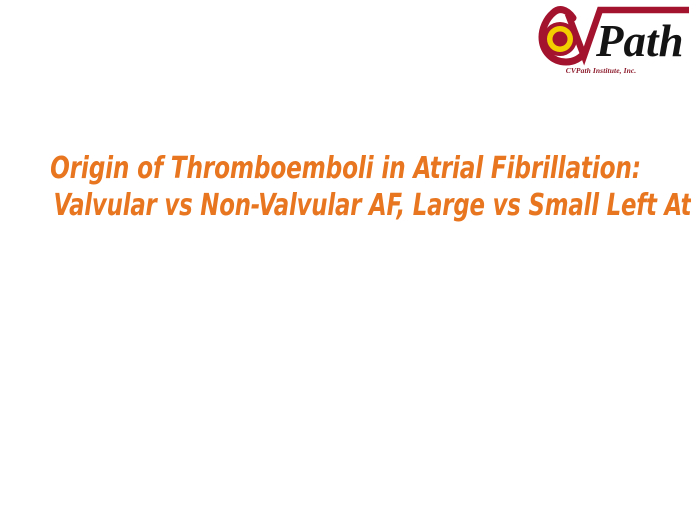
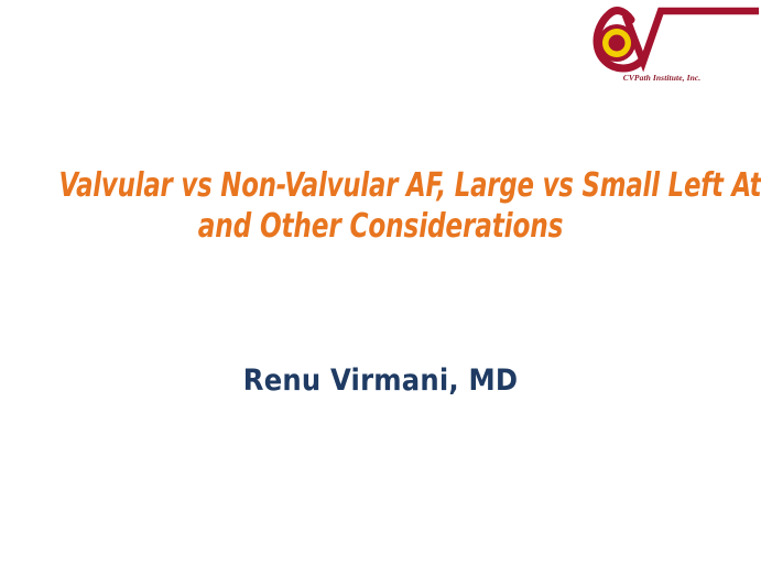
- Path
  CVPath Institute, Inc.
- Origin of Thromboemboli in Atrial Fibrillation:
  Valvular vs Non-Valvular AF, Large vs Small Left At
+ and Other Considerations
+ Renu Virmani, MD
